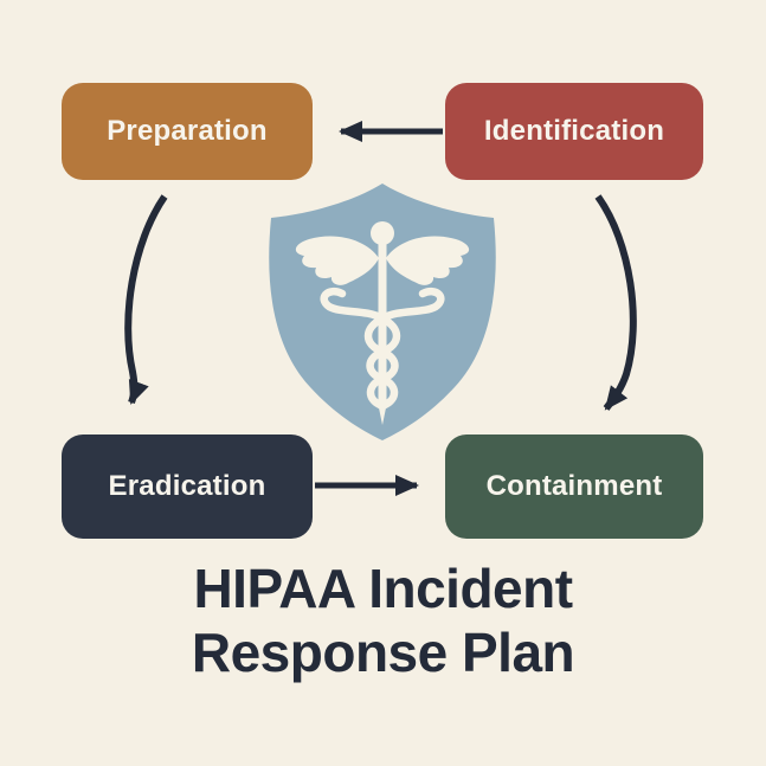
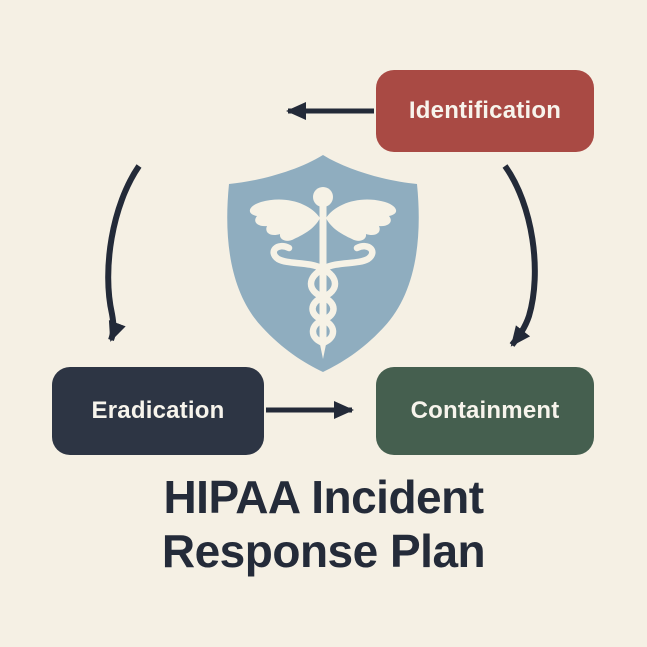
- Preparation
  Identification
  Eradication
  Containment
  HIPAA Incident
  Response Plan
